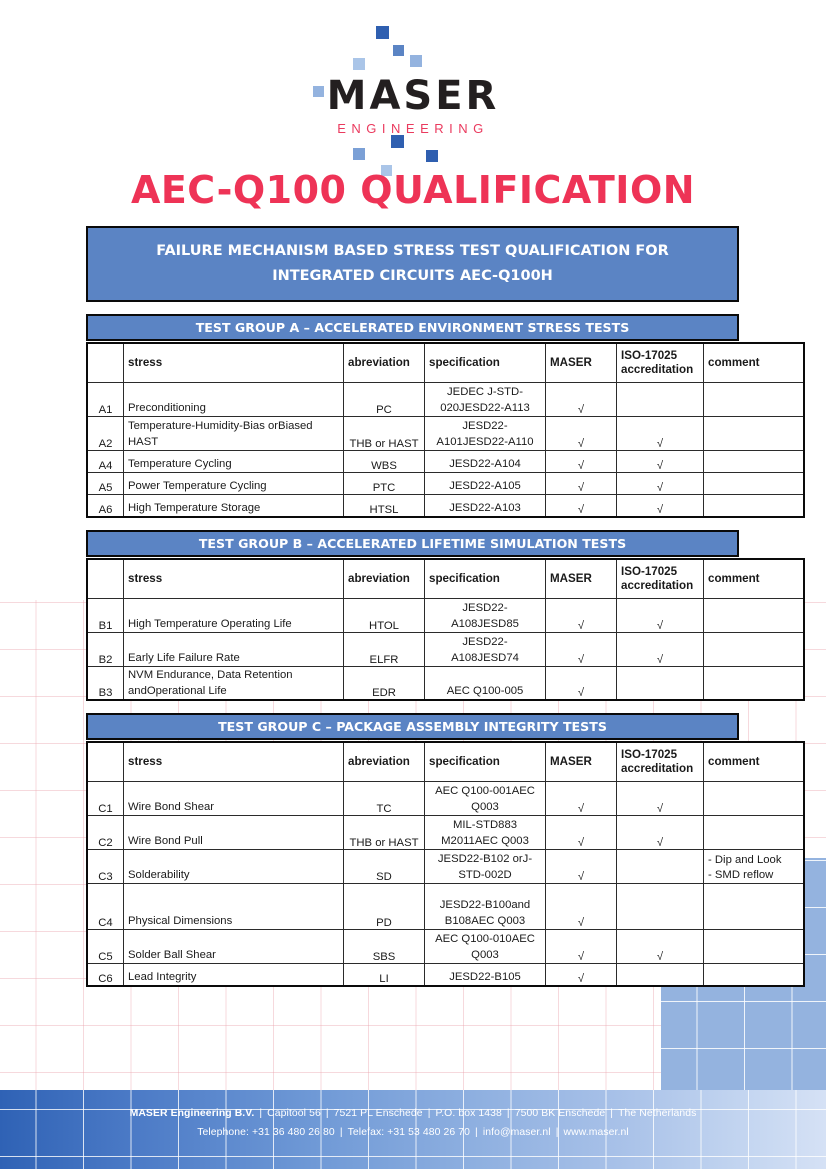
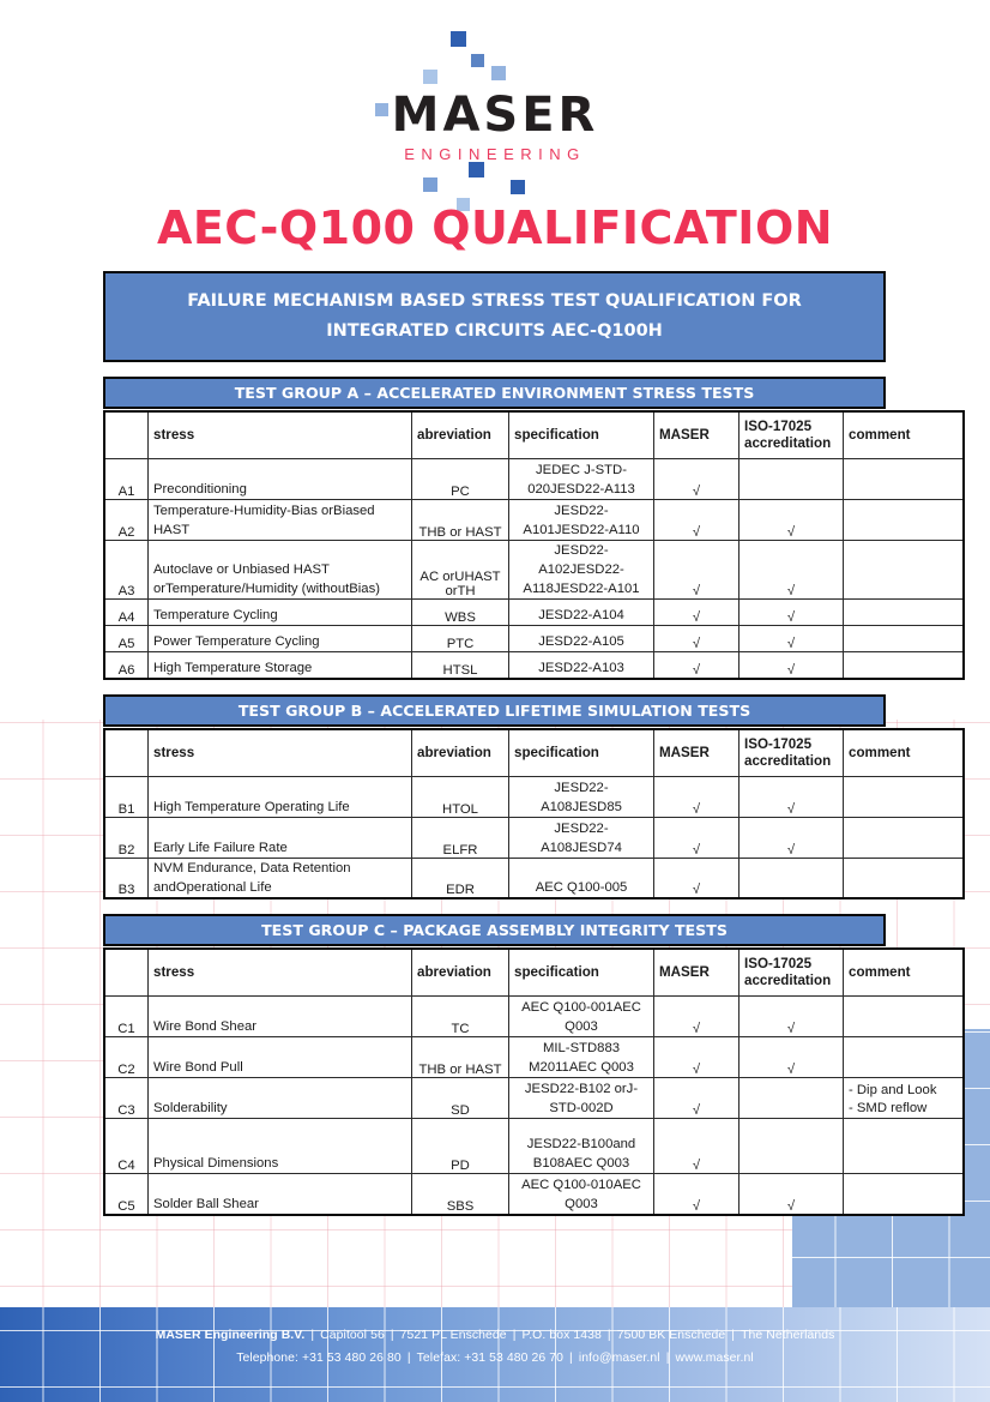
  MASER
  ENGINEERING
  AEC-Q100 QUALIFICATION
  FAILURE MECHANISM BASED STRESS TEST QUALIFICATION FOR INTEGRATED CIRCUITS AEC-Q100H
  TEST GROUP A – ACCELERATED ENVIRONMENT STRESS TESTS
  	stress	abreviation	specification	MASER	ISO-17025accreditation	comment
  A1	Preconditioning	PC	JEDEC J-STD-020JESD22-A113	√
  A2	Temperature-Humidity-Bias orBiased HAST	THB or HAST	JESD22-A101JESD22-A110	√	√
+ A3	Autoclave or Unbiased HAST orTemperature/Humidity (withoutBias)	AC orUHAST orTH	JESD22-A102JESD22-A118JESD22-A101	√	√
  A4	Temperature Cycling	WBS	JESD22-A104	√	√
  A5	Power Temperature Cycling	PTC	JESD22-A105	√	√
  A6	High Temperature Storage	HTSL	JESD22-A103	√	√
  TEST GROUP B – ACCELERATED LIFETIME SIMULATION TESTS
  	stress	abreviation	specification	MASER	ISO-17025accreditation	comment
  B1	High Temperature Operating Life	HTOL	JESD22-A108JESD85	√	√
  B2	Early Life Failure Rate	ELFR	JESD22-A108JESD74	√	√
  B3	NVM Endurance, Data Retention andOperational Life	EDR	AEC Q100-005	√
  TEST GROUP C – PACKAGE ASSEMBLY INTEGRITY TESTS
  	stress	abreviation	specification	MASER	ISO-17025accreditation	comment
  C1	Wire Bond Shear	TC	AEC Q100-001AEC Q003	√	√
  C2	Wire Bond Pull	THB or HAST	MIL-STD883 M2011AEC Q003	√	√
  C3	Solderability	SD	JESD22-B102 orJ-STD-002D	√		- Dip and Look- SMD reflow
  C4	Physical Dimensions	PD	JESD22-B100and B108AEC Q003	√
  C5	Solder Ball Shear	SBS	AEC Q100-010AEC Q003	√	√
- C6	Lead Integrity	LI	JESD22-B105	√
  MASER Engineering B.V. | Capitool 56 | 7521 PL Enschede | P.O. box 1438 | 7500 BK Enschede | The Netherlands
- Telephone: +31 36 480 26 80 | Telefax: +31 53 480 26 70 | info@maser.nl | www.maser.nl
+ Telephone: +31 53 480 26 80 | Telefax: +31 53 480 26 70 | info@maser.nl | www.maser.nl
